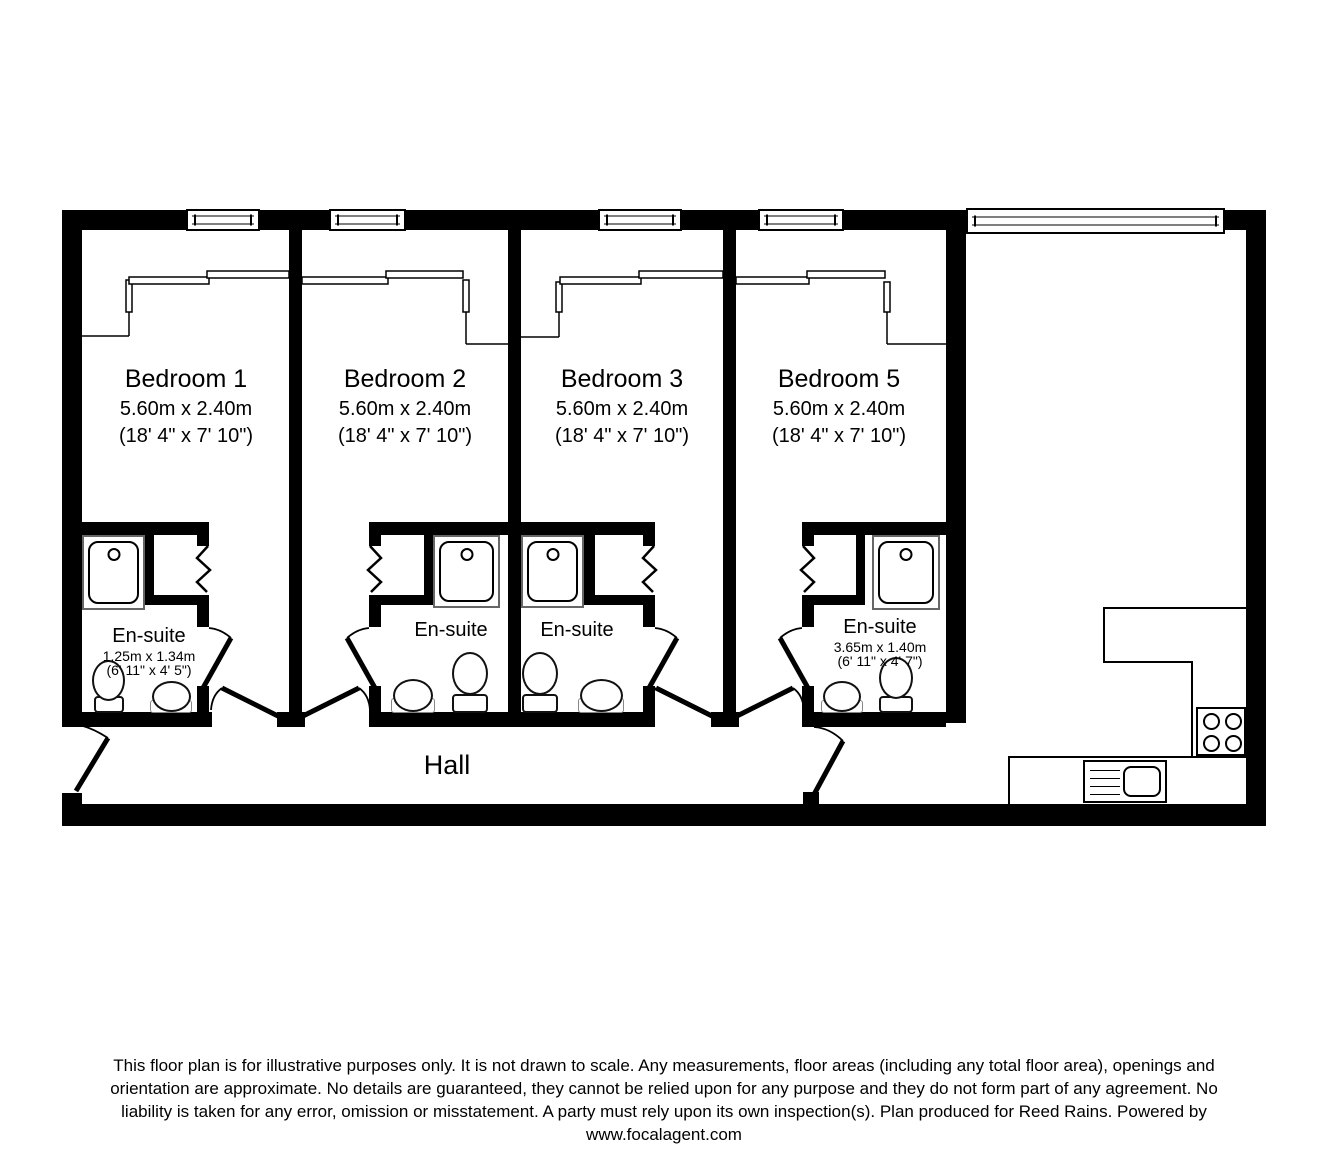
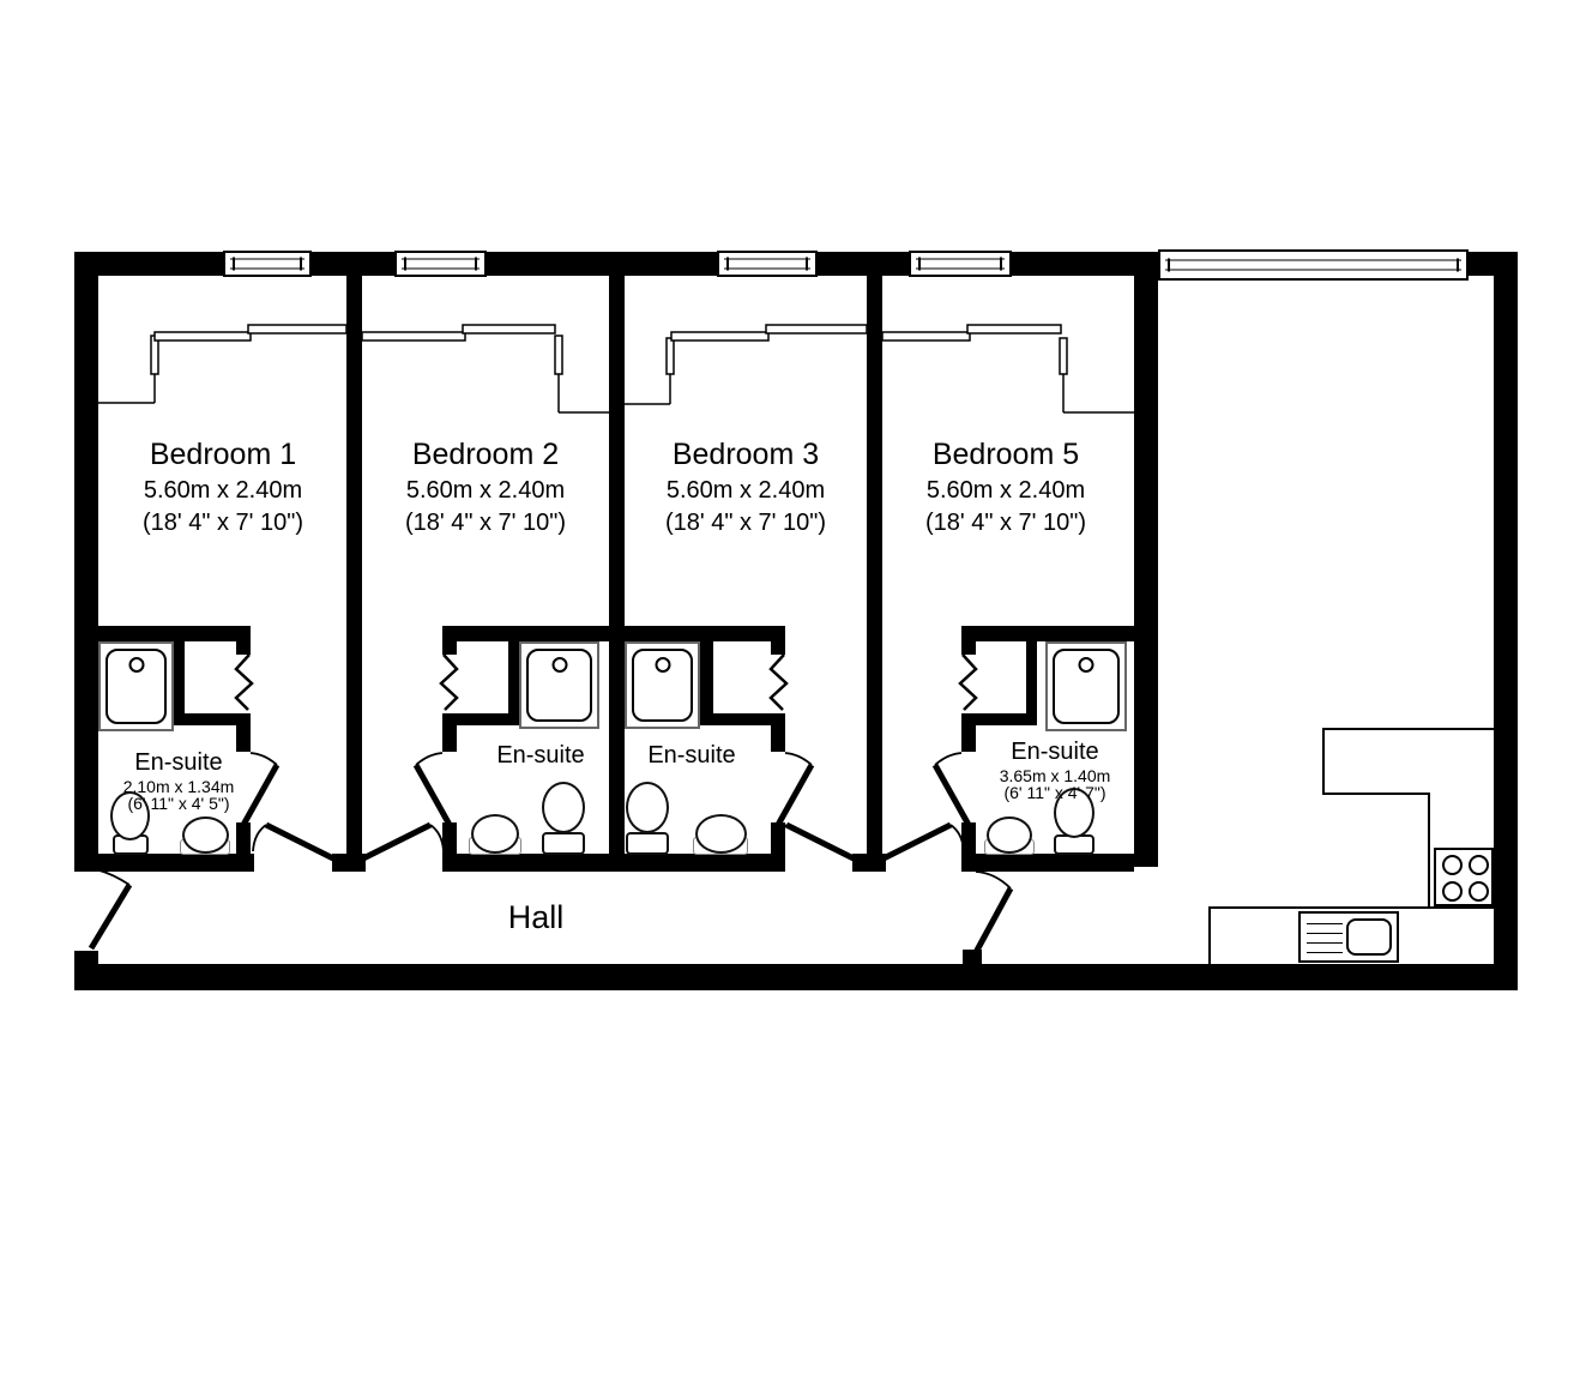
  Bedroom 1
  5.60m x 2.40m
  (18' 4" x 7' 10")
  Bedroom 2
  5.60m x 2.40m
  (18' 4" x 7' 10")
  Bedroom 3
  5.60m x 2.40m
  (18' 4" x 7' 10")
  Bedroom 5
  5.60m x 2.40m
  (18' 4" x 7' 10")
  Hall
  En-suite
- 1.25m x 1.34m
+ 2.10m x 1.34m
  (6' 11" x 4' 5")
  En-suite
  En-suite
  En-suite
  3.65m x 1.40m
  (6' 11" x 4' 7")
- This floor plan is for illustrative purposes only. It is not drawn to scale. Any measurements, floor areas (including any total floor area), openings and
- orientation are approximate. No details are guaranteed, they cannot be relied upon for any purpose and they do not form part of any agreement. No
- liability is taken for any error, omission or misstatement. A party must rely upon its own inspection(s). Plan produced for Reed Rains. Powered by
- www.focalagent.com
